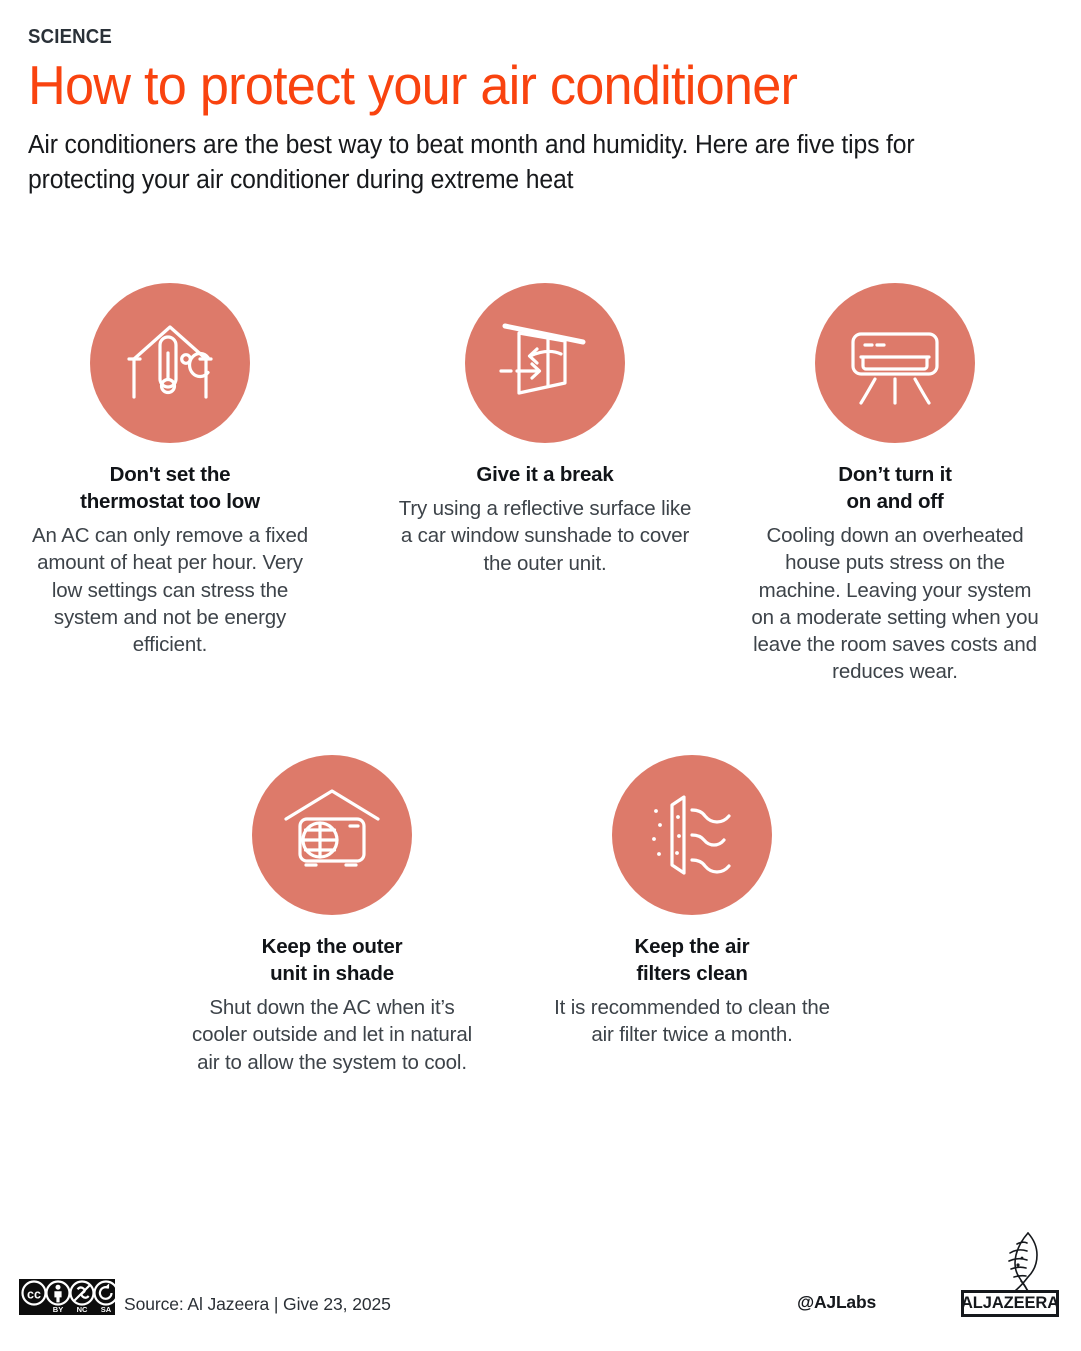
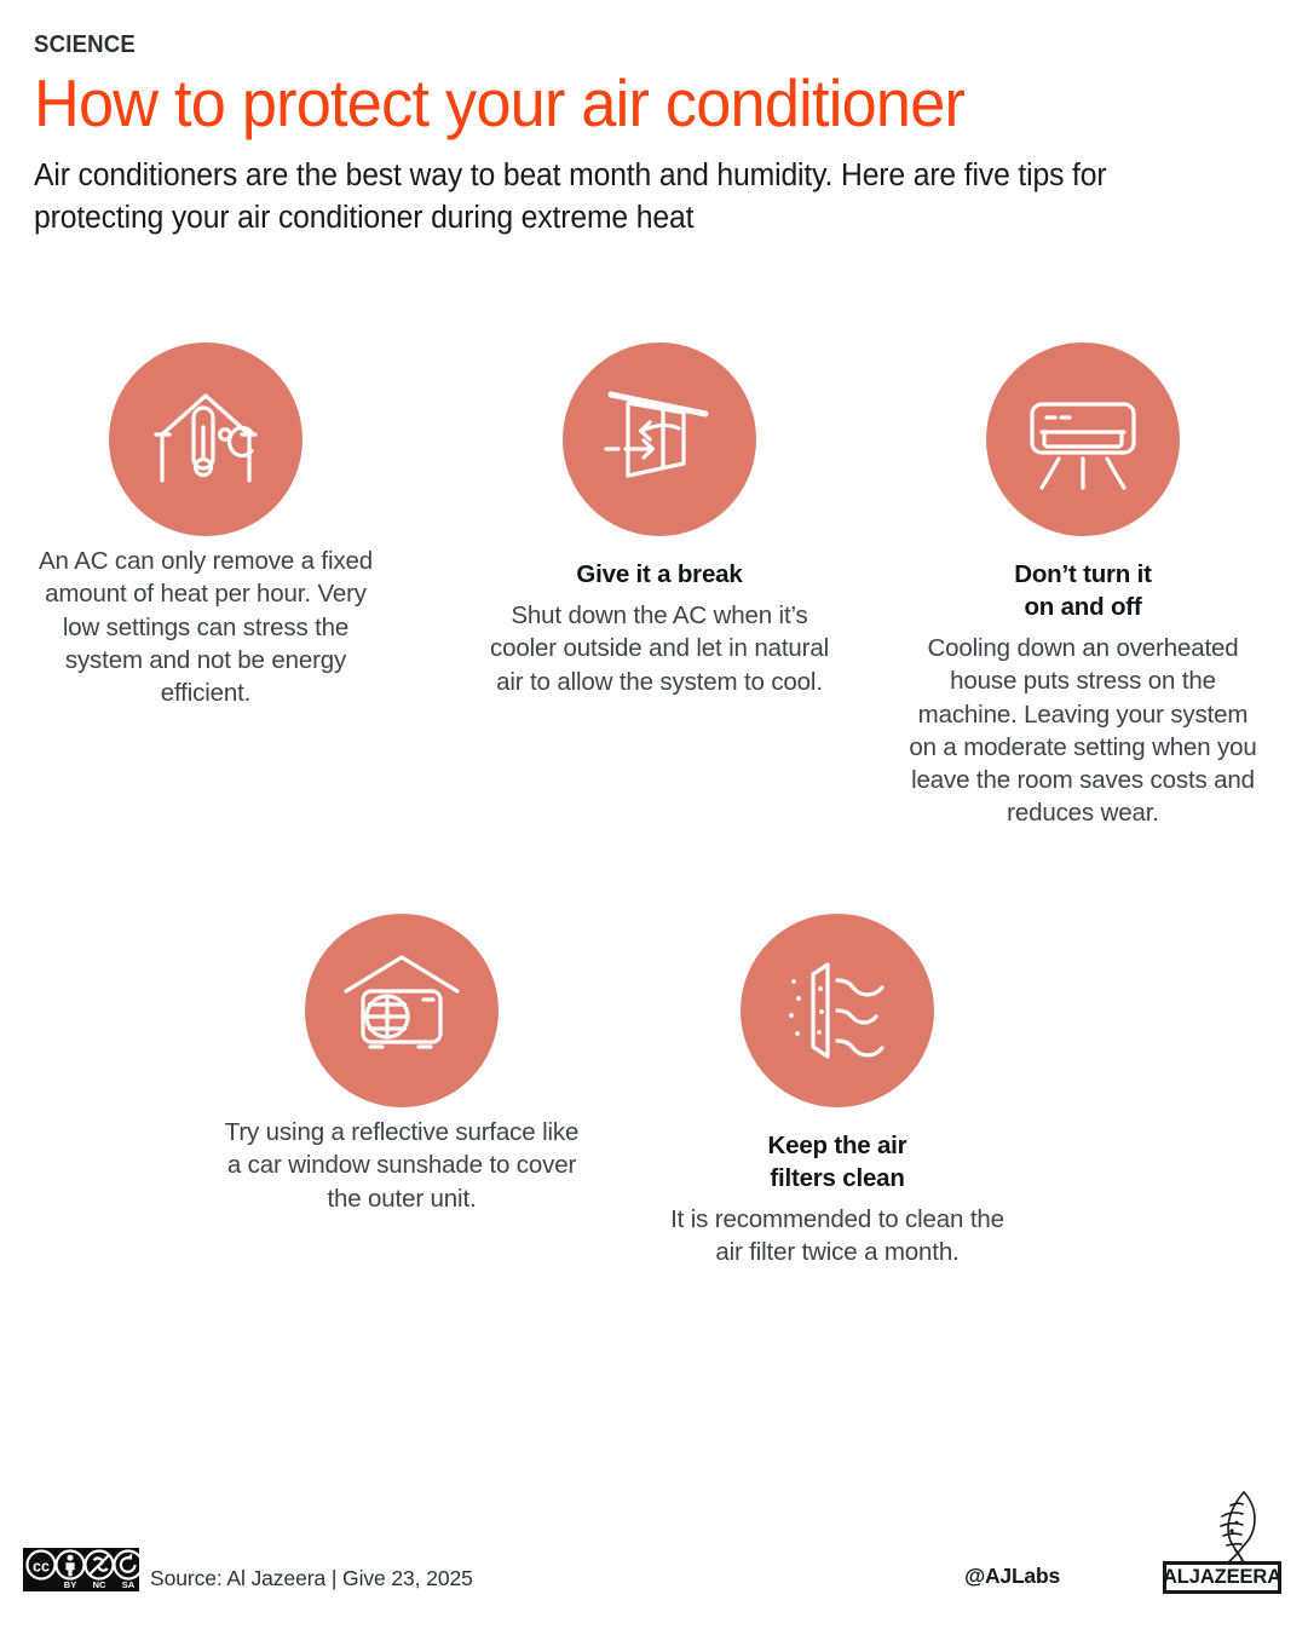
  SCIENCE
  How to protect your air conditioner
  Air conditioners are the best way to beat month and humidity. Here are five tips for protecting your air conditioner during extreme heat
- Don't set the
- thermostat too low
  An AC can only remove a fixed amount of heat per hour. Very low settings can stress the system and not be energy efficient.
  Give it a break
- Try using a reflective surface like a car window sunshade to cover the outer unit.
+ Shut down the AC when it’s cooler outside and let in natural air to allow the system to cool.
  Don’t turn it
  on and off
  Cooling down an overheated house puts stress on the machine. Leaving your system on a moderate setting when you leave the room saves costs and reduces wear.
- Keep the outer
- unit in shade
- Shut down the AC when it’s cooler outside and let in natural air to allow the system to cool.
+ Try using a reflective surface like a car window sunshade to cover the outer unit.
  Keep the air
  filters clean
  It is recommended to clean the air filter twice a month.
  cc
  BY
  NC
  SA
  Source: Al Jazeera | Give 23, 2025
  @AJLabs
  ALJAZEERA
